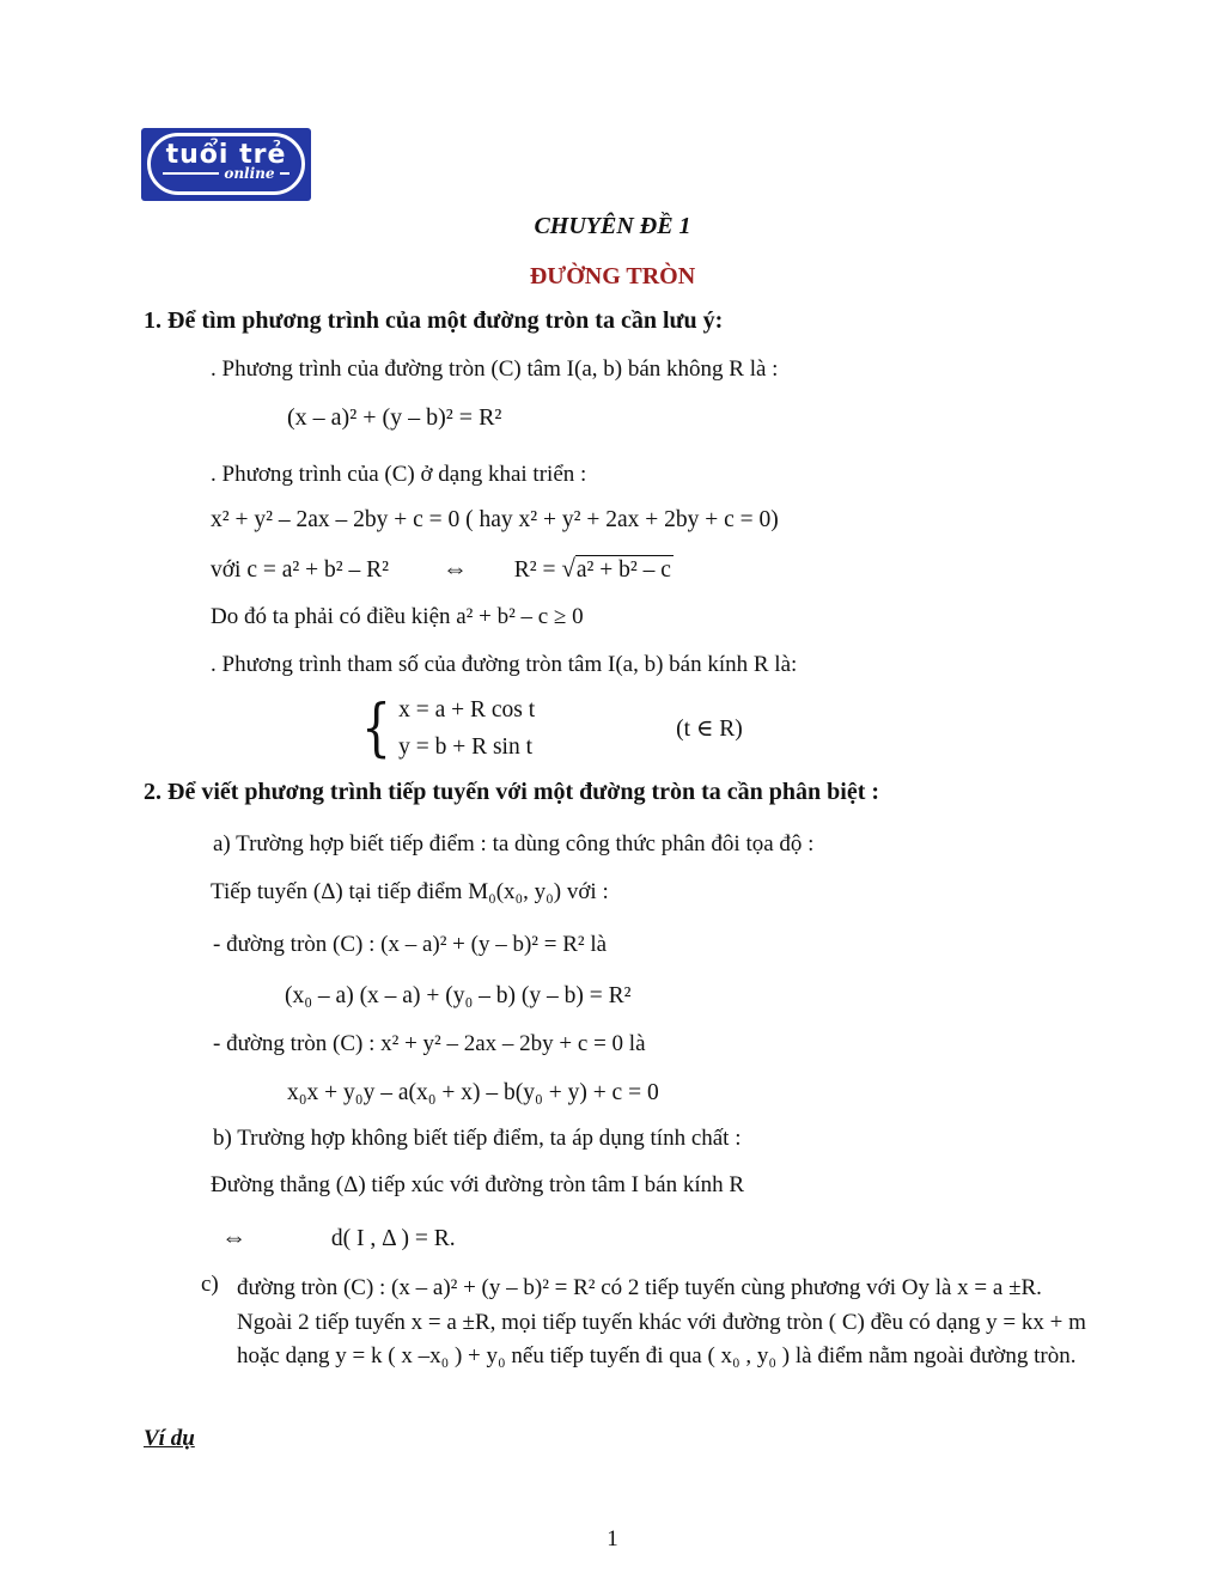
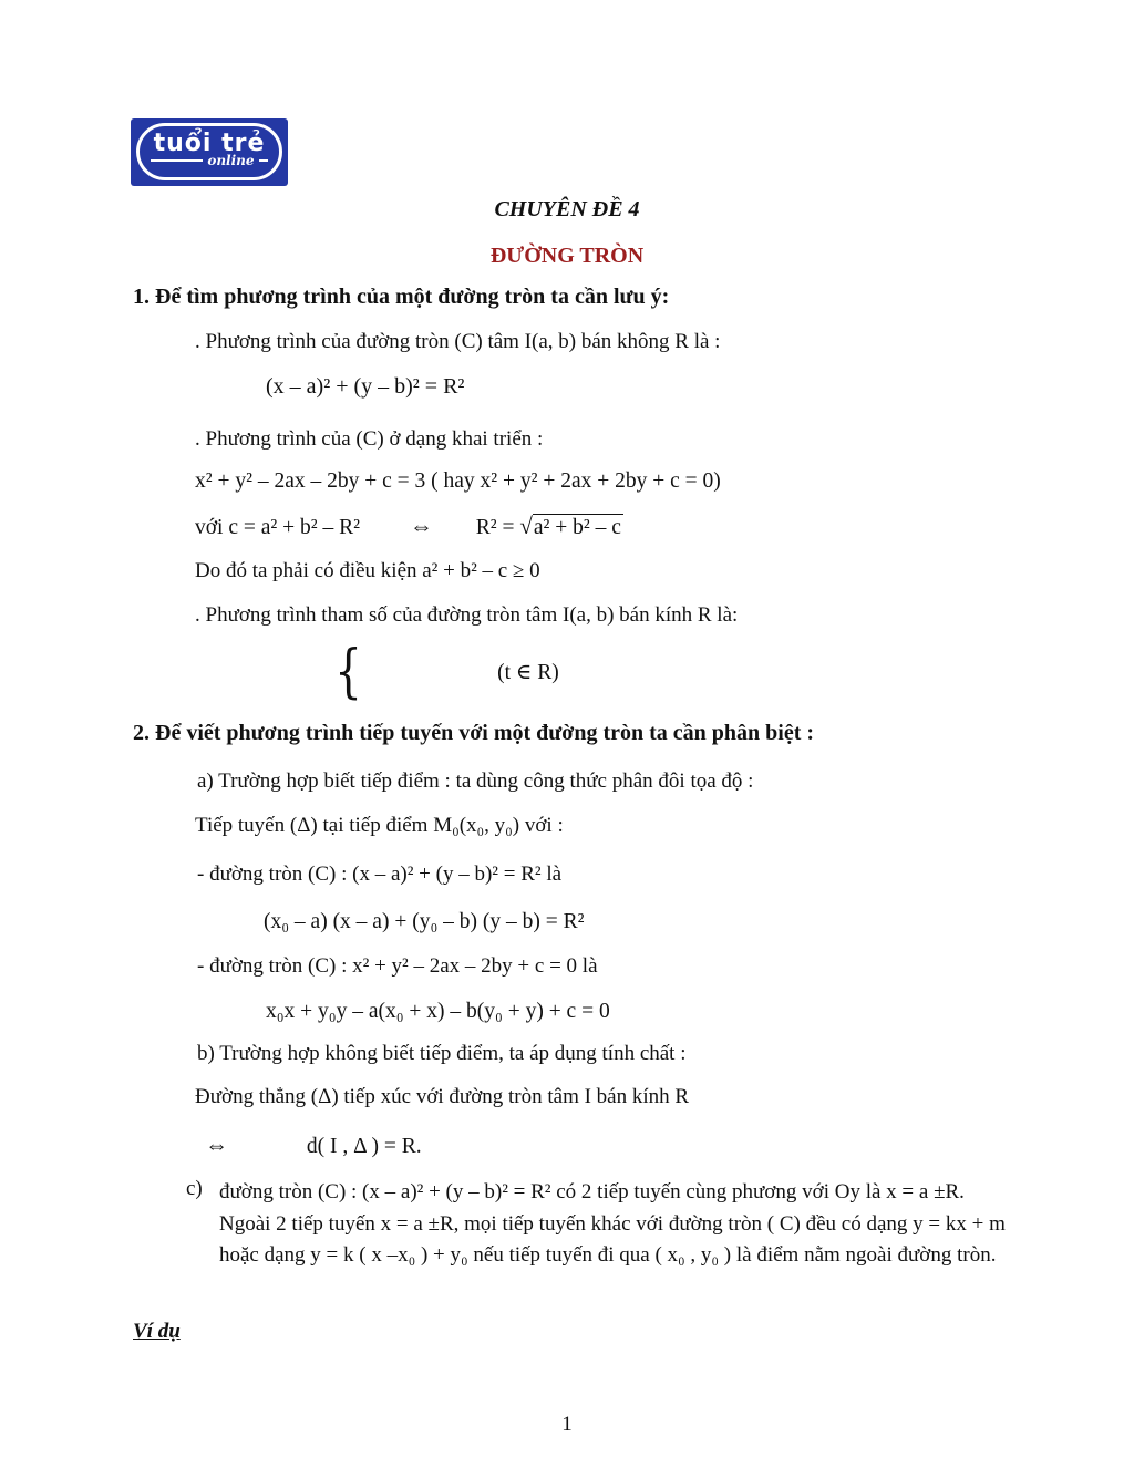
  tuổi trẻ
  online
- CHUYÊN ĐỀ 1
+ CHUYÊN ĐỀ 4
  ĐƯỜNG TRÒN
  1. Để tìm phương trình của một đường tròn ta cần lưu ý:
  . Phương trình của đường tròn (C) tâm I(a, b) bán không R là :
  (x – a)² + (y – b)² = R²
  . Phương trình của (C) ở dạng khai triển :
- x² + y² – 2ax – 2by + c = 0 ( hay x² + y² + 2ax + 2by + c = 0)
+ x² + y² – 2ax – 2by + c = 3 ( hay x² + y² + 2ax + 2by + c = 0)
  với c = a² + b² – R² ⇔ R² = √a² + b² – c
  Do đó ta phải có điều kiện a² + b² – c ≥ 0
  . Phương trình tham số của đường tròn tâm I(a, b) bán kính R là:
  {
- x = a + R cos t
- y = b + R sin t
  (t ∈ R)
  2. Để viết phương trình tiếp tuyến với một đường tròn ta cần phân biệt :
  a) Trường hợp biết tiếp điểm : ta dùng công thức phân đôi tọa độ :
  Tiếp tuyến (Δ) tại tiếp điểm M₀(x₀, y₀) với :
  - đường tròn (C) : (x – a)² + (y – b)² = R² là
  (x₀ – a) (x – a) + (y₀ – b) (y – b) = R²
  - đường tròn (C) : x² + y² – 2ax – 2by + c = 0 là
  x₀x + y₀y – a(x₀ + x) – b(y₀ + y) + c = 0
  b) Trường hợp không biết tiếp điểm, ta áp dụng tính chất :
  Đường thẳng (Δ) tiếp xúc với đường tròn tâm I bán kính R
  ⇔ d( I , Δ ) = R.
  c)
  đường tròn (C) : (x – a)² + (y – b)² = R² có 2 tiếp tuyến cùng phương với Oy là x = a ±R. Ngoài 2 tiếp tuyến x = a ±R, mọi tiếp tuyến khác với đường tròn ( C) đều có dạng y = kx + m hoặc dạng y = k ( x –x₀ ) + y₀ nếu tiếp tuyến đi qua ( x₀ , y₀ ) là điểm nằm ngoài đường tròn.
  Ví dụ
  1
